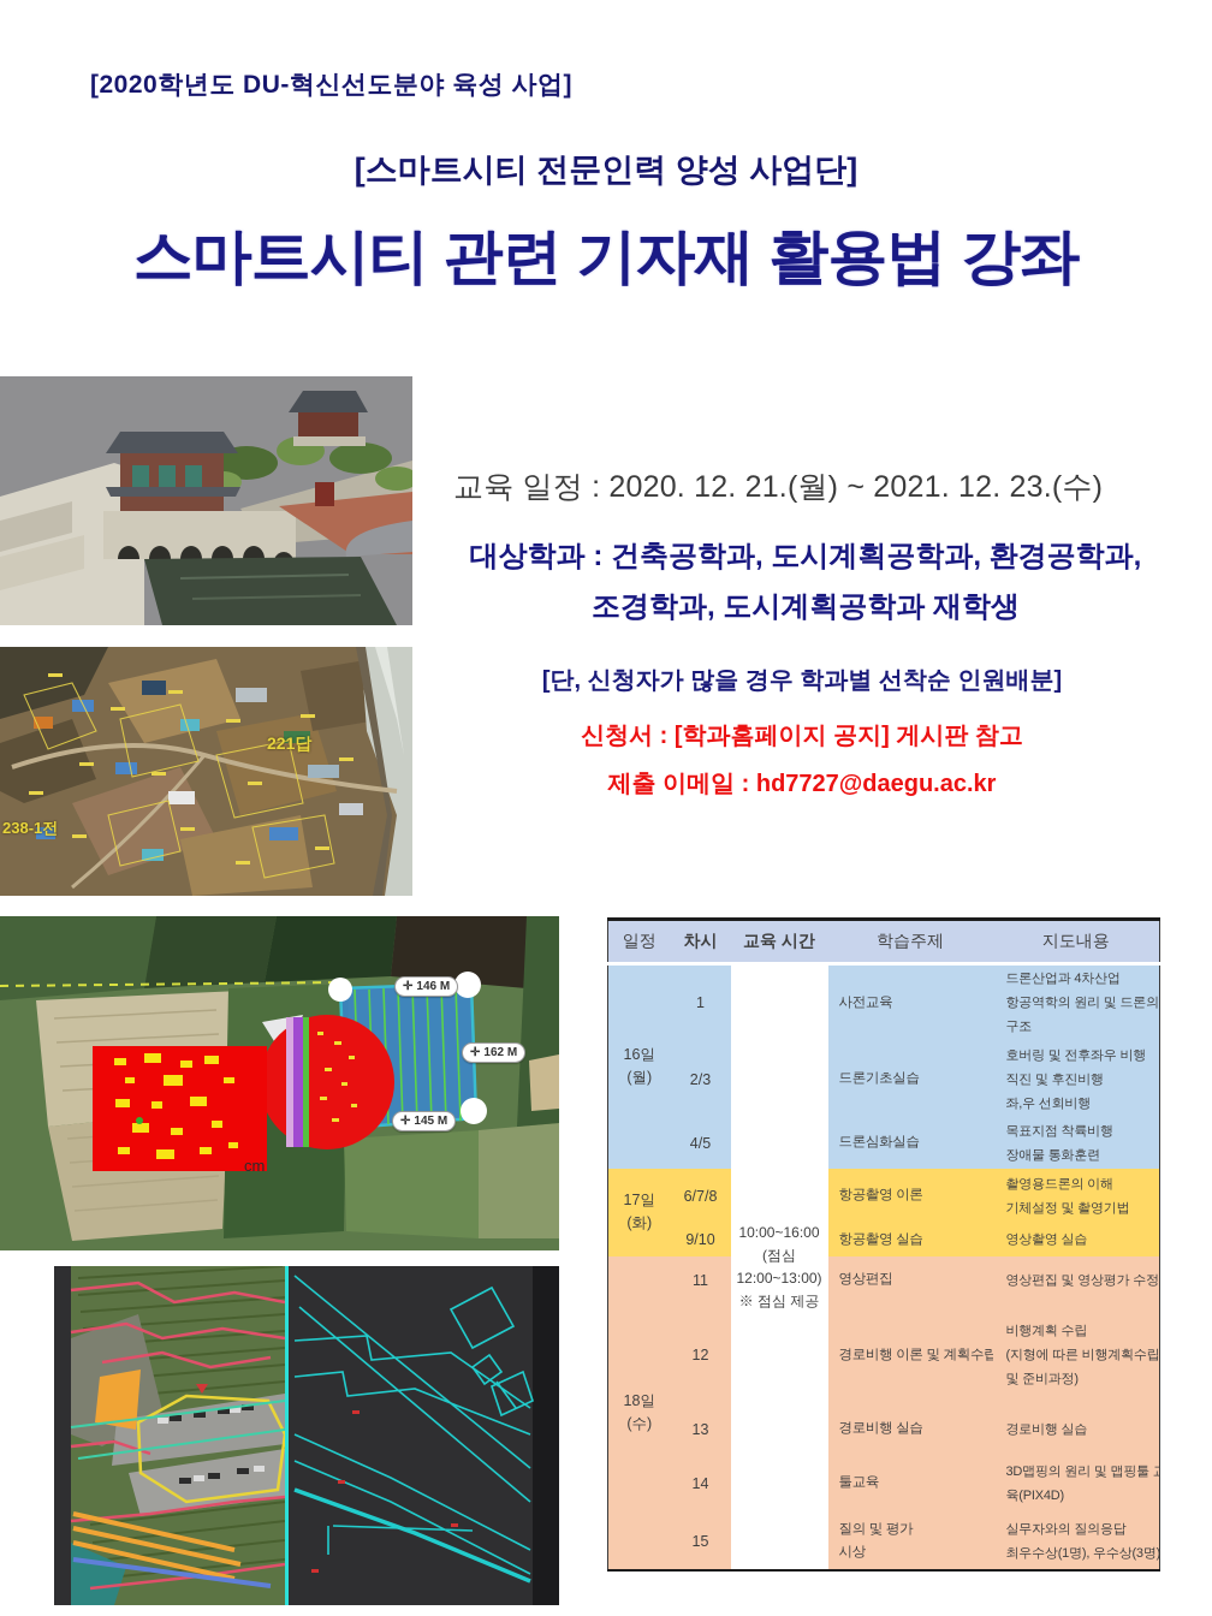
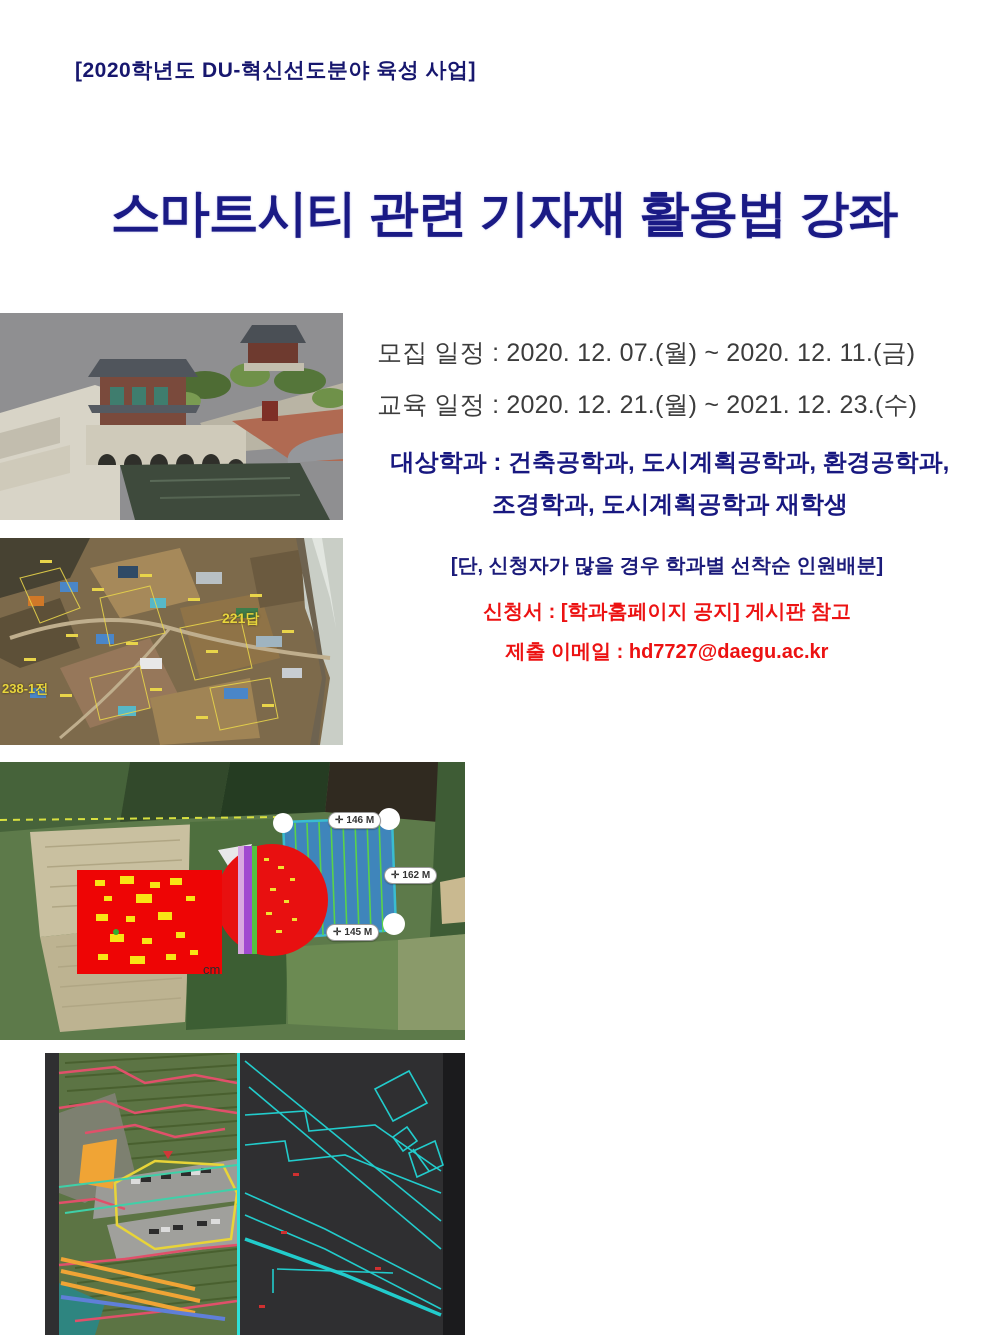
  [2020학년도 DU-혁신선도분야 육성 사업]
- [스마트시티 전문인력 양성 사업단]
  스마트시티 관련 기자재 활용법 강좌
  221답
  238-1전
  ✛
  146 M
  ✛
  162 M
  ✛
  145 M
  cm
+ 모집 일정 : 2020. 12. 07.(월) ~ 2020. 12. 11.(금)
  교육 일정 : 2020. 12. 21.(월) ~ 2021. 12. 23.(수)
  대상학과 : 건축공학과, 도시계획공학과, 환경공학과,
  조경학과, 도시계획공학과 재학생
  [단, 신청자가 많을 경우 학과별 선착순 인원배분]
  신청서 : [학과홈페이지 공지] 게시판 참고
  제출 이메일 : hd7727@daegu.ac.kr
- 일정	차시	교육 시간	학습주제	지도내용
- 16일 (월)	1	10:00~16:00 (점심 12:00~13:00) ※ 점심 제공	사전교육	드론산업과 4차산업 항공역학의 원리 및 드론의 구조
- 2/3	드론기초실습	호버링 및 전후좌우 비행 직진 및 후진비행 좌,우 선회비행
- 4/5	드론심화실습	목표지점 착륙비행 장애물 통화훈련
- 17일 (화)	6/7/8	항공촬영 이론	촬영용드론의 이해 기체설정 및 촬영기법
- 9/10	항공촬영 실습	영상촬영 실습
- 18일 (수)	11	영상편집	영상편집 및 영상평가 수정
- 12	경로비행 이론 및 계획수립	비행계획 수립 (지형에 따른 비행계획수립 및 준비과정)
- 13	경로비행 실습	경로비행 실습
- 14	툴교육	3D맵핑의 원리 및 맵핑툴 교 육(PIX4D)
- 15	질의 및 평가 시상	실무자와의 질의응답 최우수상(1명), 우수상(3명)
